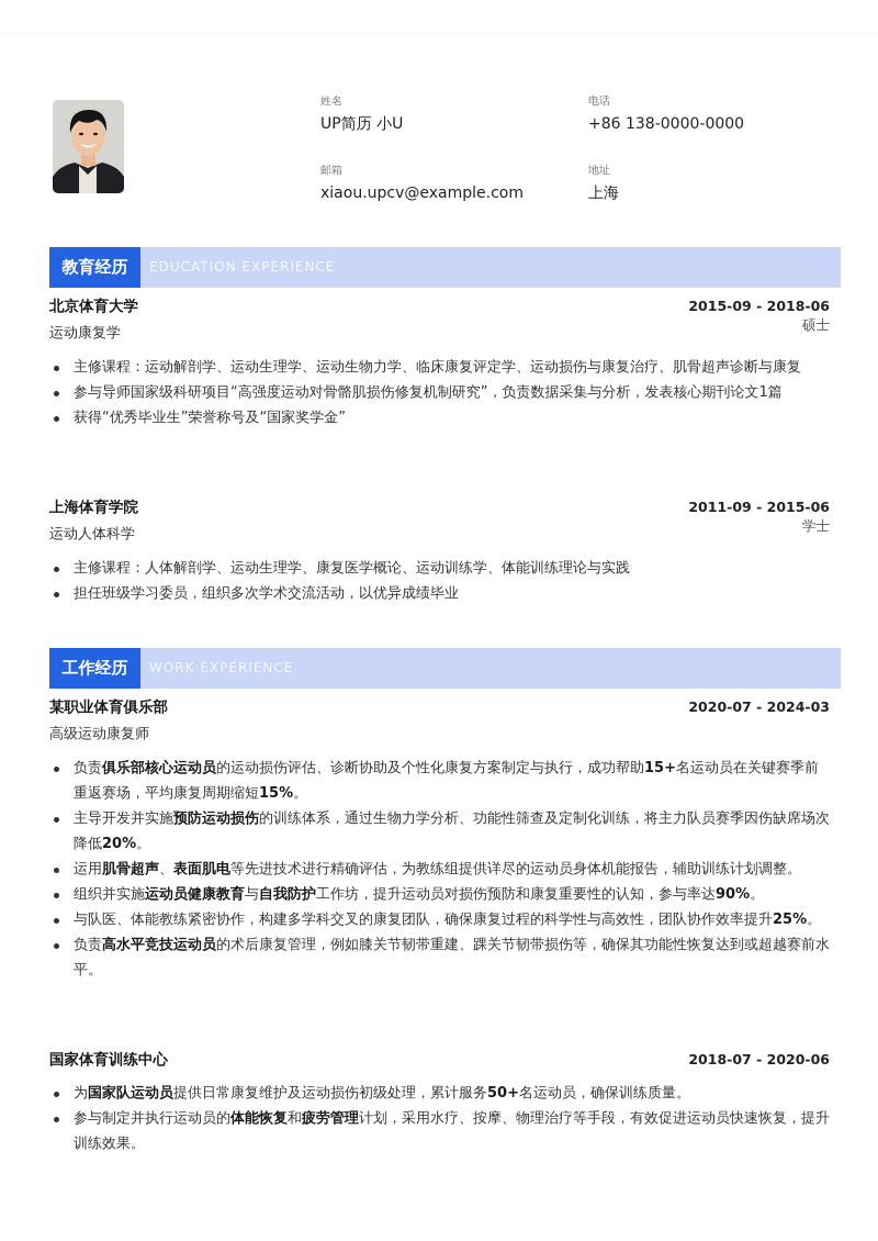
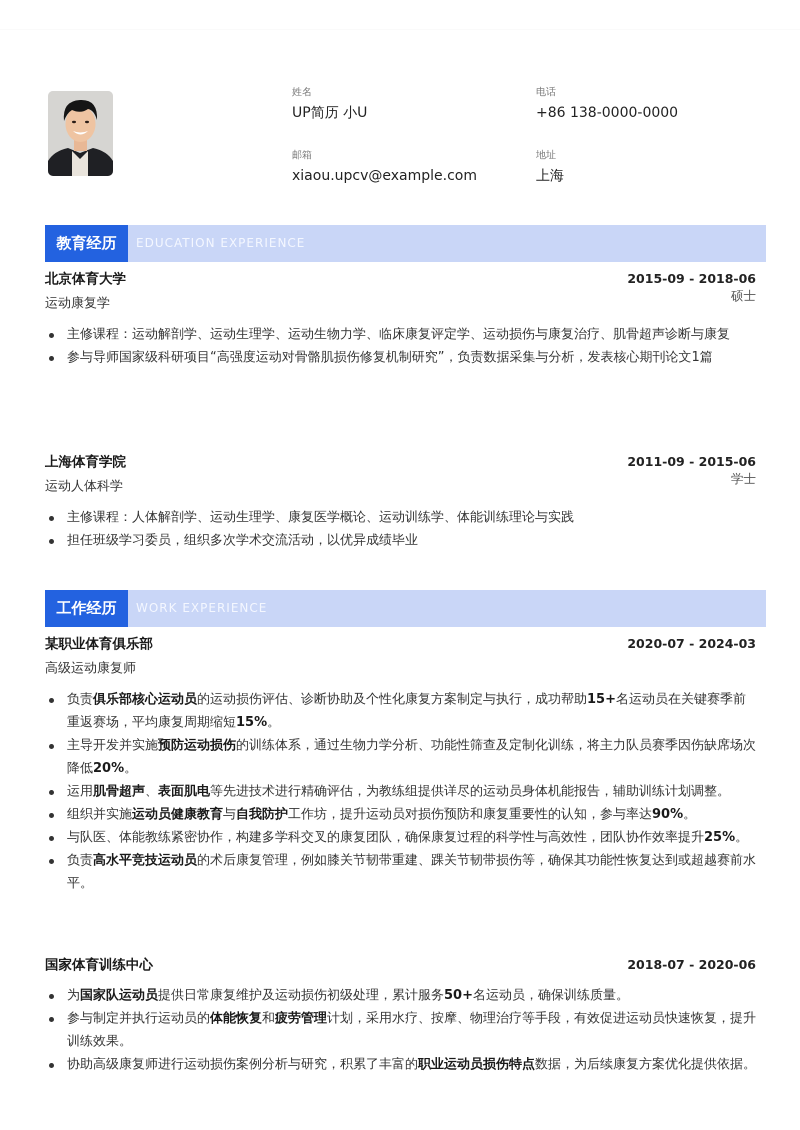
  姓名
  UP简历 小U
  电话
  +86 138-0000-0000
  邮箱
  xiaou.upcv@example.com
  地址
  上海
  教育经历
  EDUCATION EXPERIENCE
  北京体育大学
  运动康复学
  2015-09 - 2018-06
  硕士
  主修课程：运动解剖学、运动生理学、运动生物力学、临床康复评定学、运动损伤与康复治疗、肌骨超声诊断与康复
  参与导师国家级科研项目“高强度运动对骨骼肌损伤修复机制研究”，负责数据采集与分析，发表核心期刊论文1篇
- 获得“优秀毕业生”荣誉称号及“国家奖学金”
  上海体育学院
  运动人体科学
  2011-09 - 2015-06
  学士
  主修课程：人体解剖学、运动生理学、康复医学概论、运动训练学、体能训练理论与实践
  担任班级学习委员，组织多次学术交流活动，以优异成绩毕业
  工作经历
  WORK EXPERIENCE
  某职业体育俱乐部
  高级运动康复师
  2020-07 - 2024-03
  负责俱乐部核心运动员的运动损伤评估、诊断协助及个性化康复方案制定与执行，成功帮助15+名运动员在关键赛季前重返赛场，平均康复周期缩短15%。
  主导开发并实施预防运动损伤的训练体系，通过生物力学分析、功能性筛查及定制化训练，将主力队员赛季因伤缺席场次降低20%。
  运用肌骨超声、表面肌电等先进技术进行精确评估，为教练组提供详尽的运动员身体机能报告，辅助训练计划调整。
  组织并实施运动员健康教育与自我防护工作坊，提升运动员对损伤预防和康复重要性的认知，参与率达90%。
  与队医、体能教练紧密协作，构建多学科交叉的康复团队，确保康复过程的科学性与高效性，团队协作效率提升25%。
  负责高水平竞技运动员的术后康复管理，例如膝关节韧带重建、踝关节韧带损伤等，确保其功能性恢复达到或超越赛前水平。
  国家体育训练中心
  2018-07 - 2020-06
  为国家队运动员提供日常康复维护及运动损伤初级处理，累计服务50+名运动员，确保训练质量。
  参与制定并执行运动员的体能恢复和疲劳管理计划，采用水疗、按摩、物理治疗等手段，有效促进运动员快速恢复，提升训练效果。
+ 协助高级康复师进行运动损伤案例分析与研究，积累了丰富的职业运动员损伤特点数据，为后续康复方案优化提供依据。
